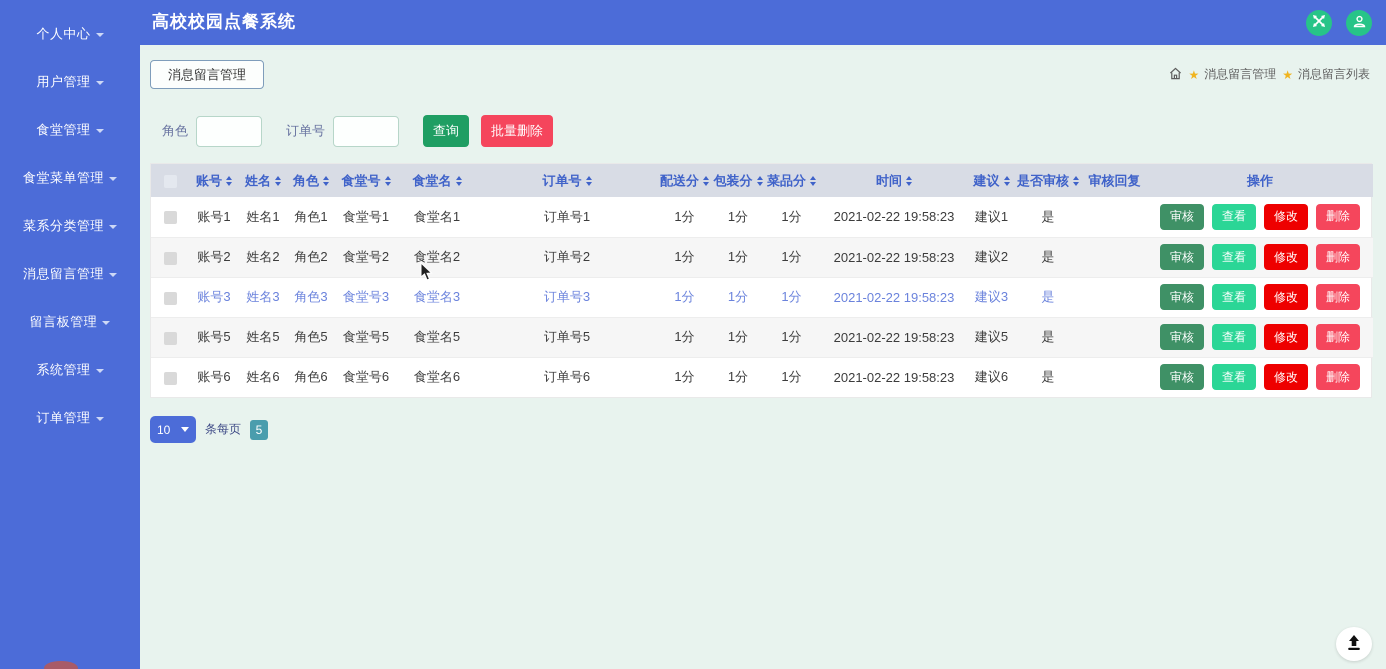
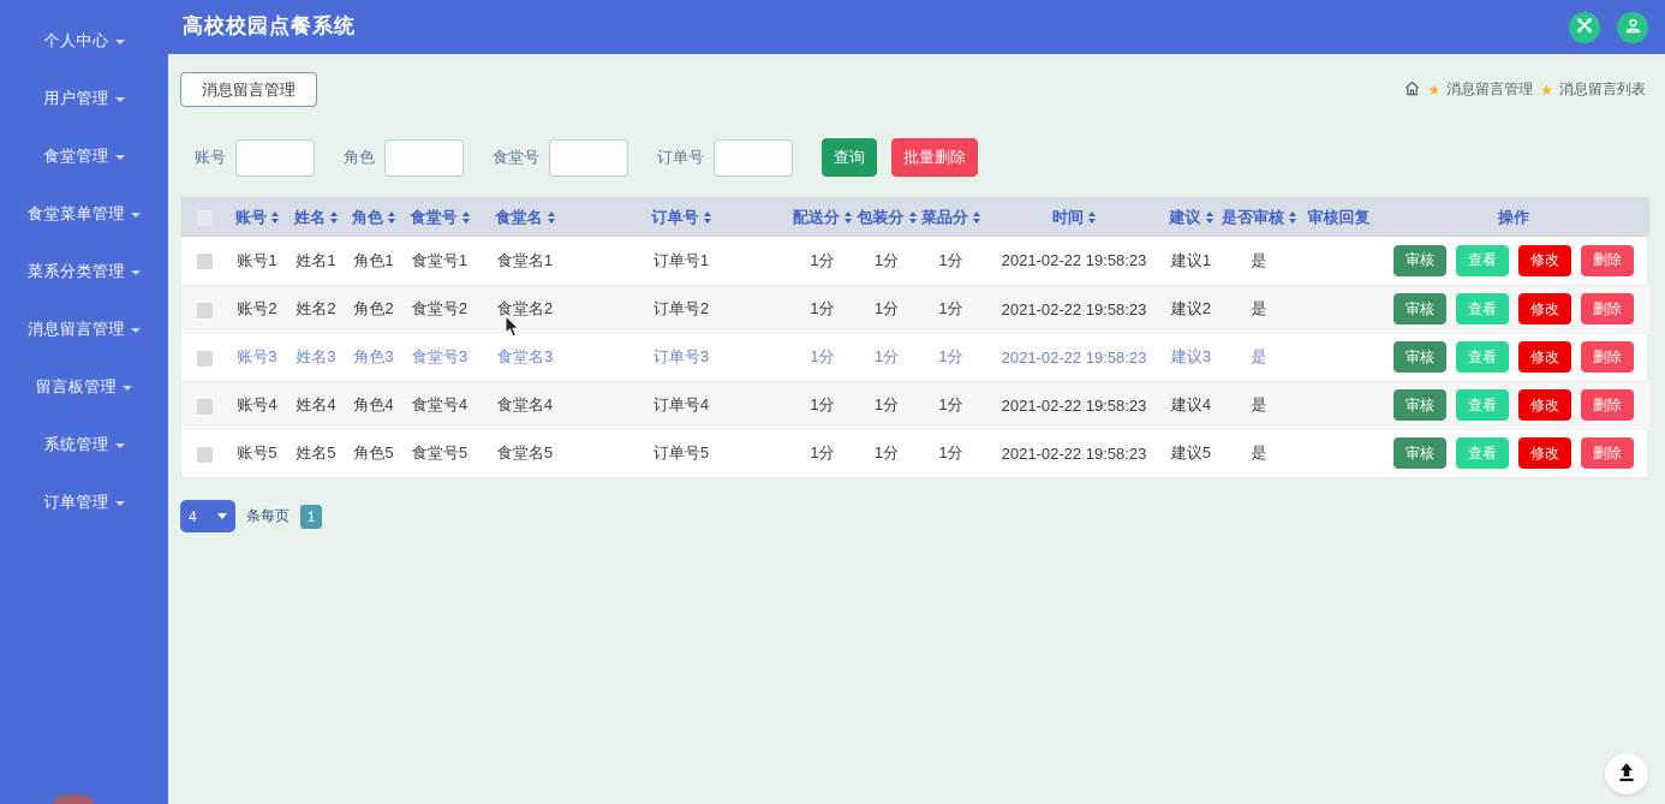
  个人中心
  用户管理
  食堂管理
  食堂菜单管理
  菜系分类管理
  消息留言管理
  留言板管理
  系统管理
  订单管理
  高校校园点餐系统
  消息留言管理
  ★
  消息留言管理
  ★
  消息留言列表
+ 账号
  角色
+ 食堂号
  订单号
  查询
  批量删除
  	账号	姓名	角色	食堂号	食堂名	订单号	配送分	包装分	菜品分	时间	建议	是否审核	审核回复	操作
  	账号1	姓名1	角色1	食堂号1	食堂名1	订单号1	1分	1分	1分	2021-02-22 19:58:23	建议1	是		审核 查看 修改 删除
  	账号2	姓名2	角色2	食堂号2	食堂名2	订单号2	1分	1分	1分	2021-02-22 19:58:23	建议2	是		审核 查看 修改 删除
  	账号3	姓名3	角色3	食堂号3	食堂名3	订单号3	1分	1分	1分	2021-02-22 19:58:23	建议3	是		审核 查看 修改 删除
+ 	账号4	姓名4	角色4	食堂号4	食堂名4	订单号4	1分	1分	1分	2021-02-22 19:58:23	建议4	是		审核 查看 修改 删除
  	账号5	姓名5	角色5	食堂号5	食堂名5	订单号5	1分	1分	1分	2021-02-22 19:58:23	建议5	是		审核 查看 修改 删除
- 	账号6	姓名6	角色6	食堂号6	食堂名6	订单号6	1分	1分	1分	2021-02-22 19:58:23	建议6	是		审核 查看 修改 删除
- 10
+ 4
  条每页
- 5
+ 1
